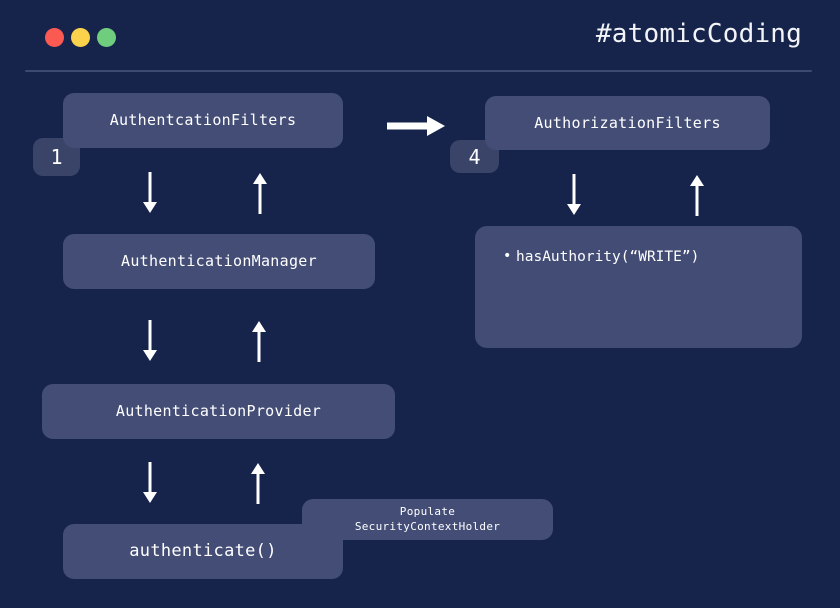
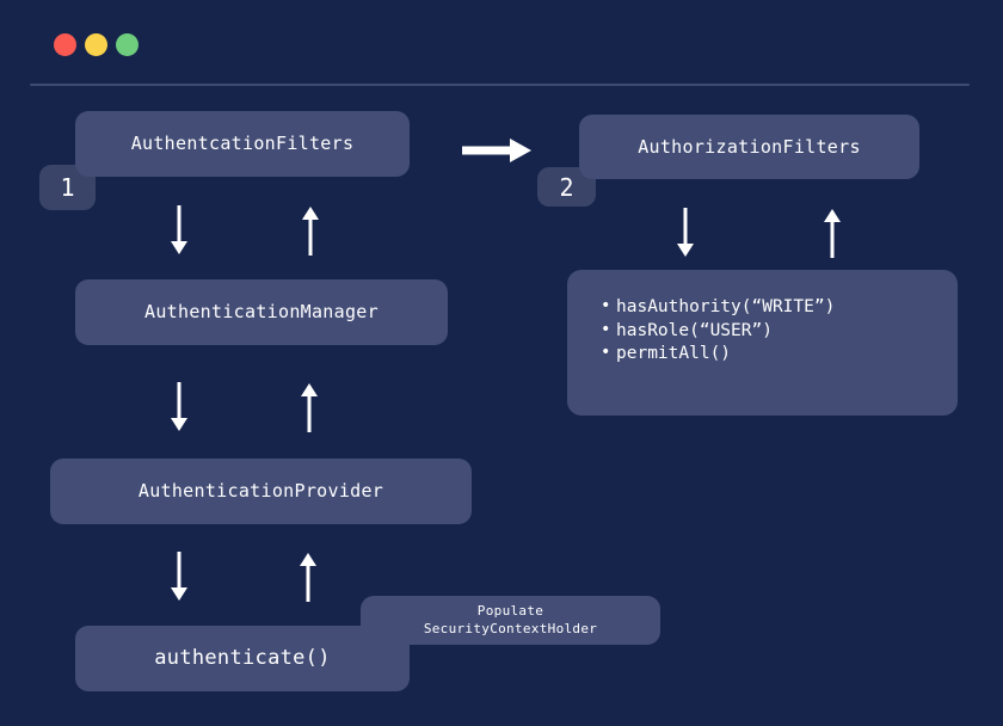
- #atomicCoding
  1
- 4
+ 2
  AuthentcationFilters
  AuthorizationFilters
  AuthenticationManager
  AuthenticationProvider
  Populate
  SecurityContextHolder
  authenticate()
  hasAuthority(“WRITE”)
+ hasRole(“USER”)
+ permitAll()
